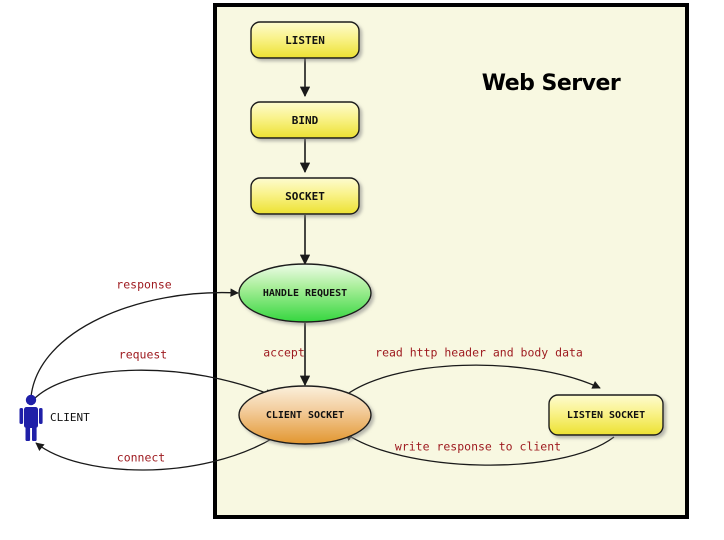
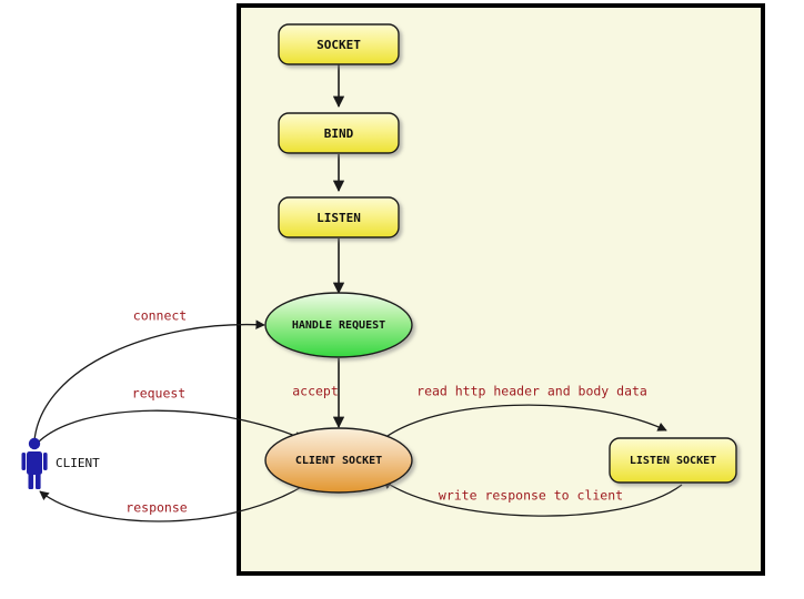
- Web Server
- LISTEN
+ SOCKET
  BIND
- SOCKET
+ LISTEN
  HANDLE REQUEST
  CLIENT SOCKET
  LISTEN SOCKET
  CLIENT
- response
+ connect
  request
- connect
+ response
  accept
  read http header and body data
  write response to client
